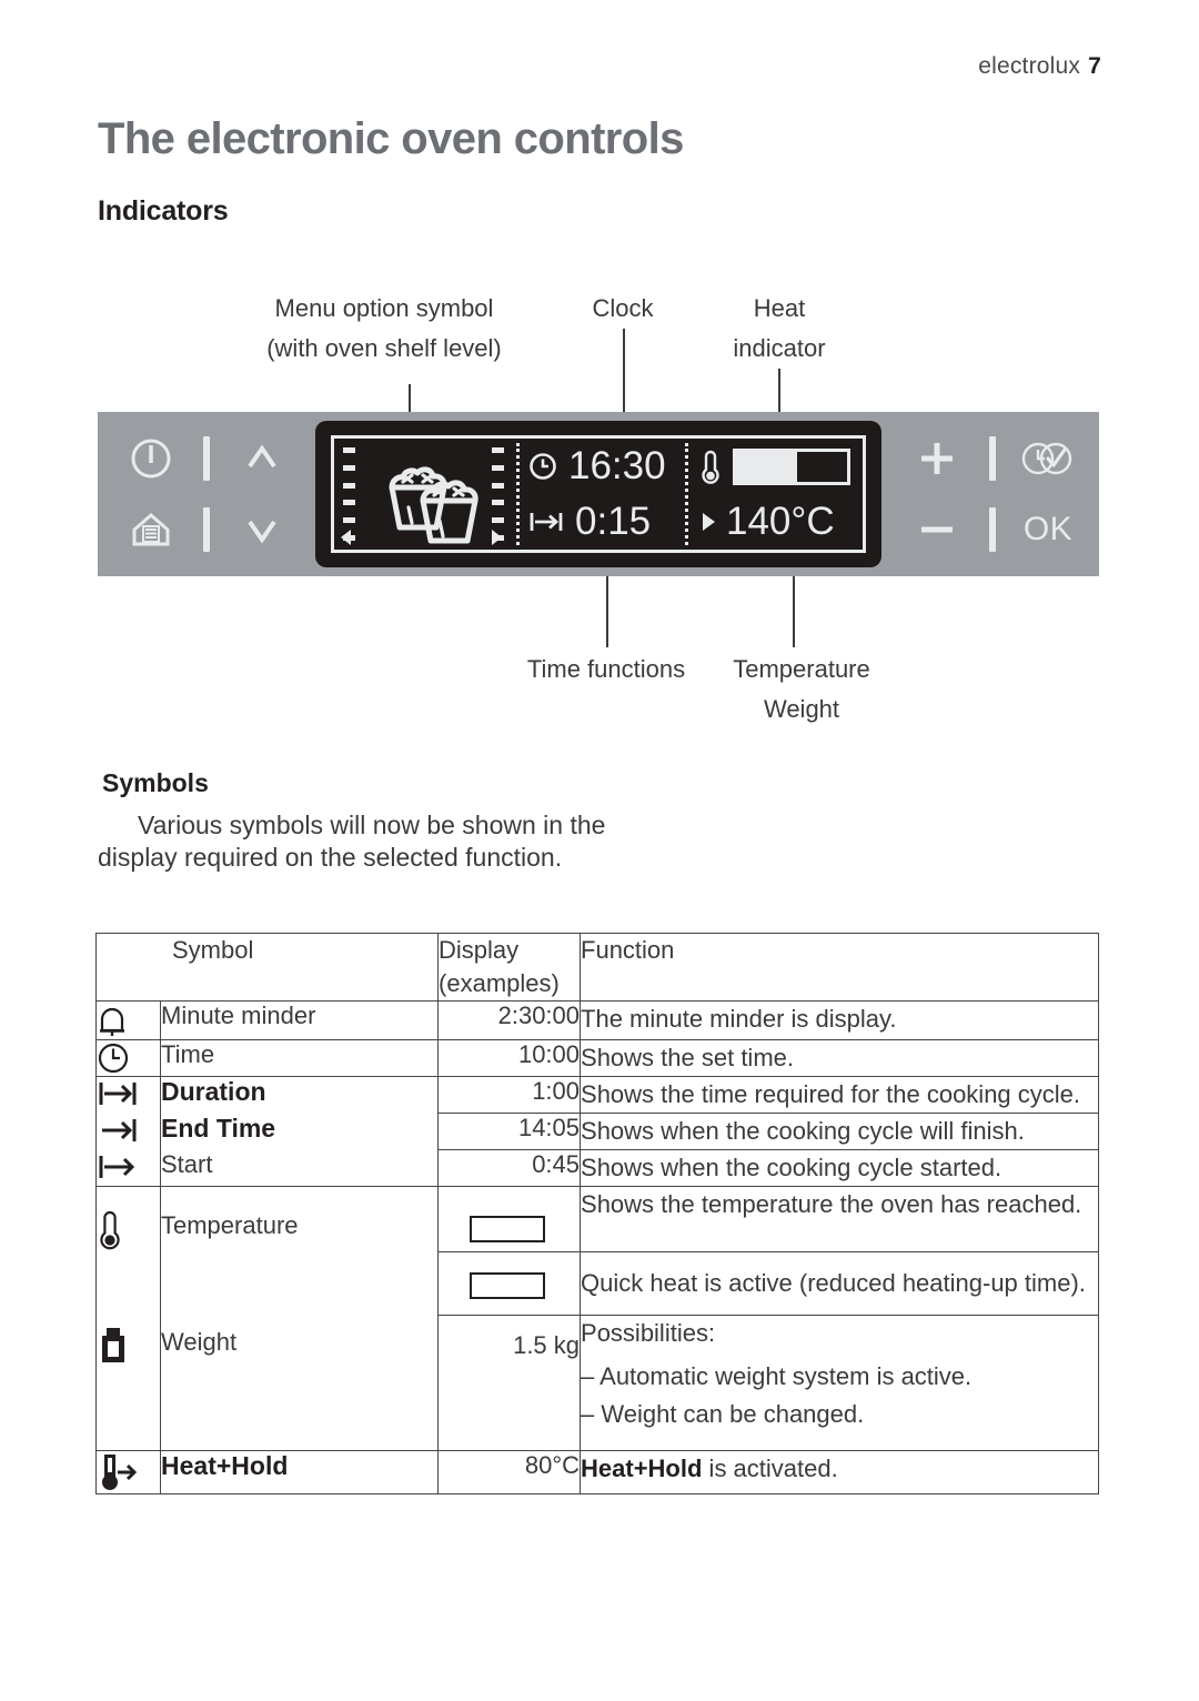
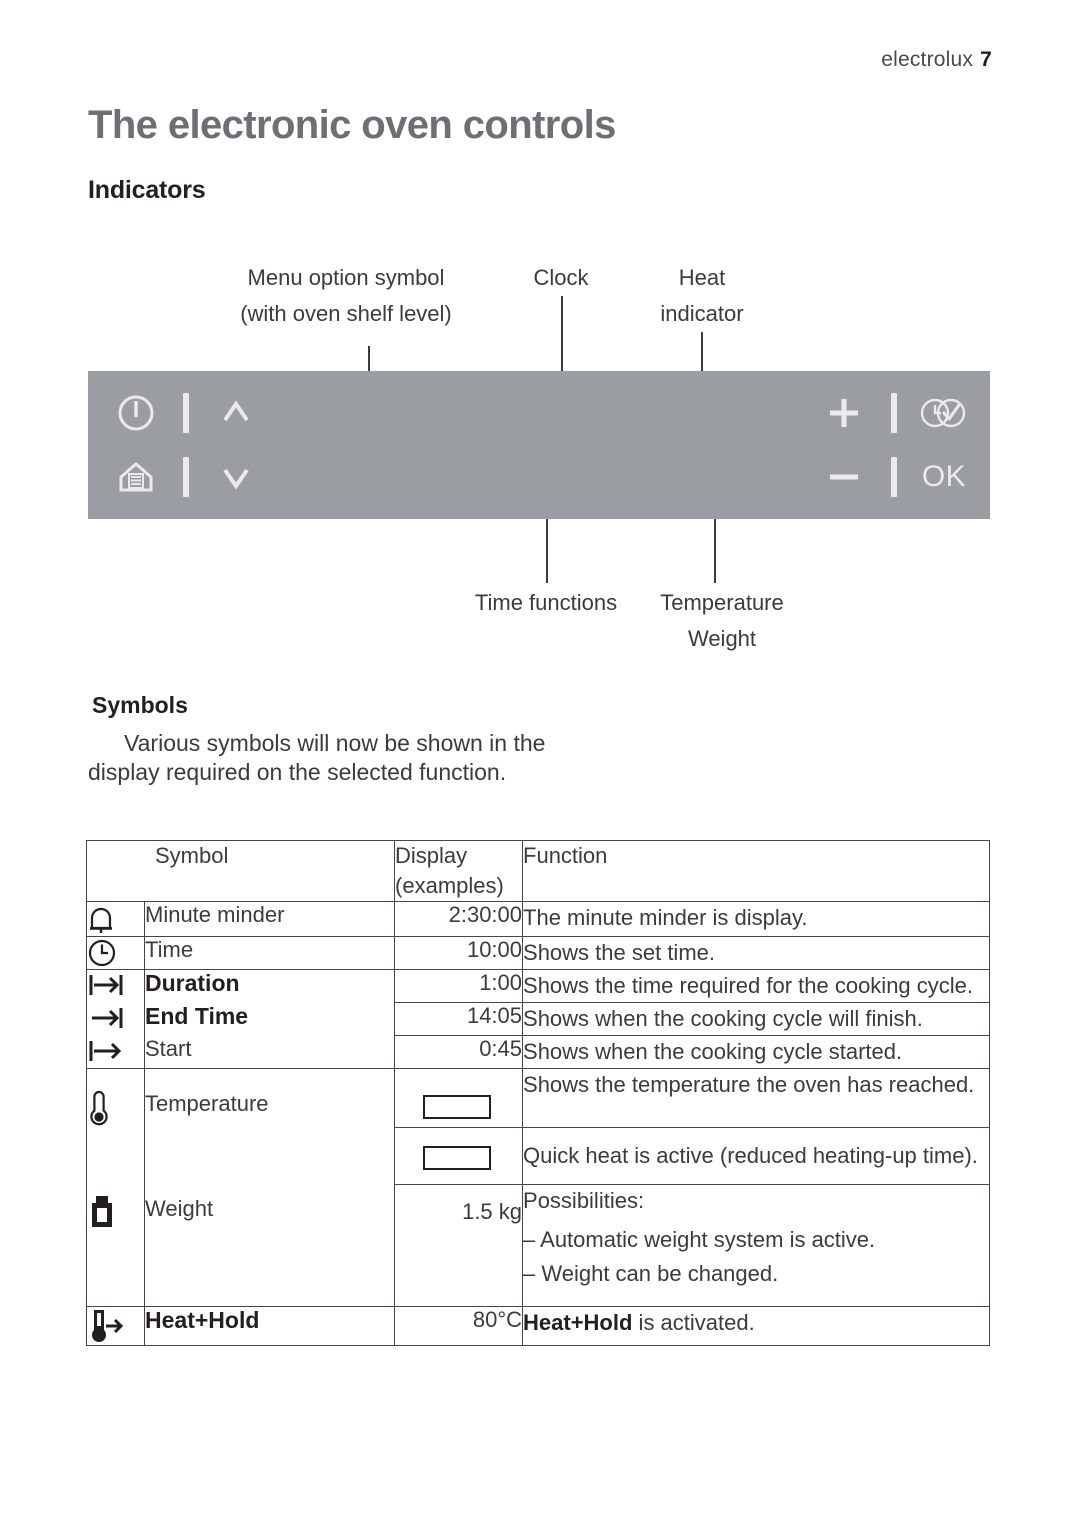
  electrolux 7
  The electronic oven controls
  Indicators
  Menu option symbol
  (with oven shelf level)
  Clock
  Heat
  indicator
- 16:30
- 0:15
- 140°C
  OK
  Time functions
  Temperature
  Weight
  Symbols
  Various symbols will now be shown in the display required on the selected function.
  Symbol	Display (examples)	Function
  	Minute minder	2:30:00	The minute minder is display.
  	Time	10:00	Shows the set time.
  	Duration	1:00	Shows the time required for the cooking cycle.
  	End Time	14:05	Shows when the cooking cycle will finish.
  	Start	0:45	Shows when the cooking cycle started.
  	Temperature		Shows the temperature the oven has reached.
  			Quick heat is active (reduced heating-up time).
  	Weight	1.5 kg	Possibilities: – Automatic weight system is active. – Weight can be changed.
  	Heat+Hold	80°C	Heat+Hold is activated.
